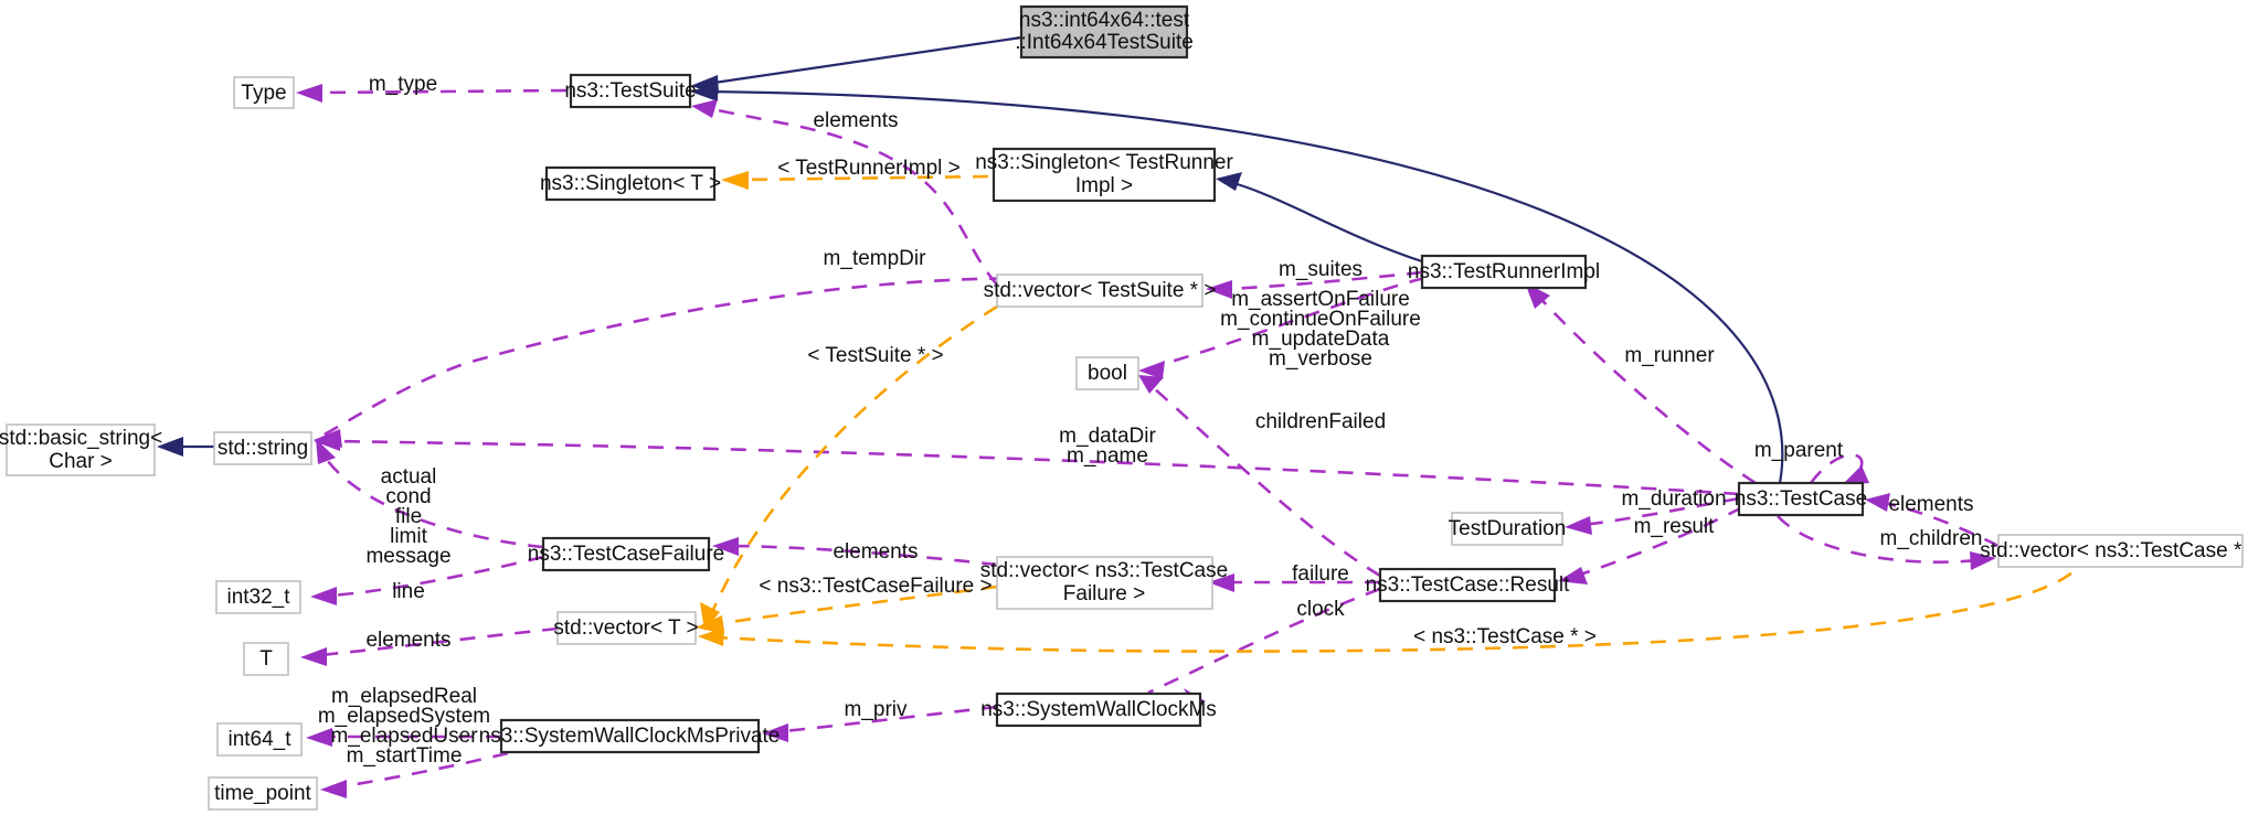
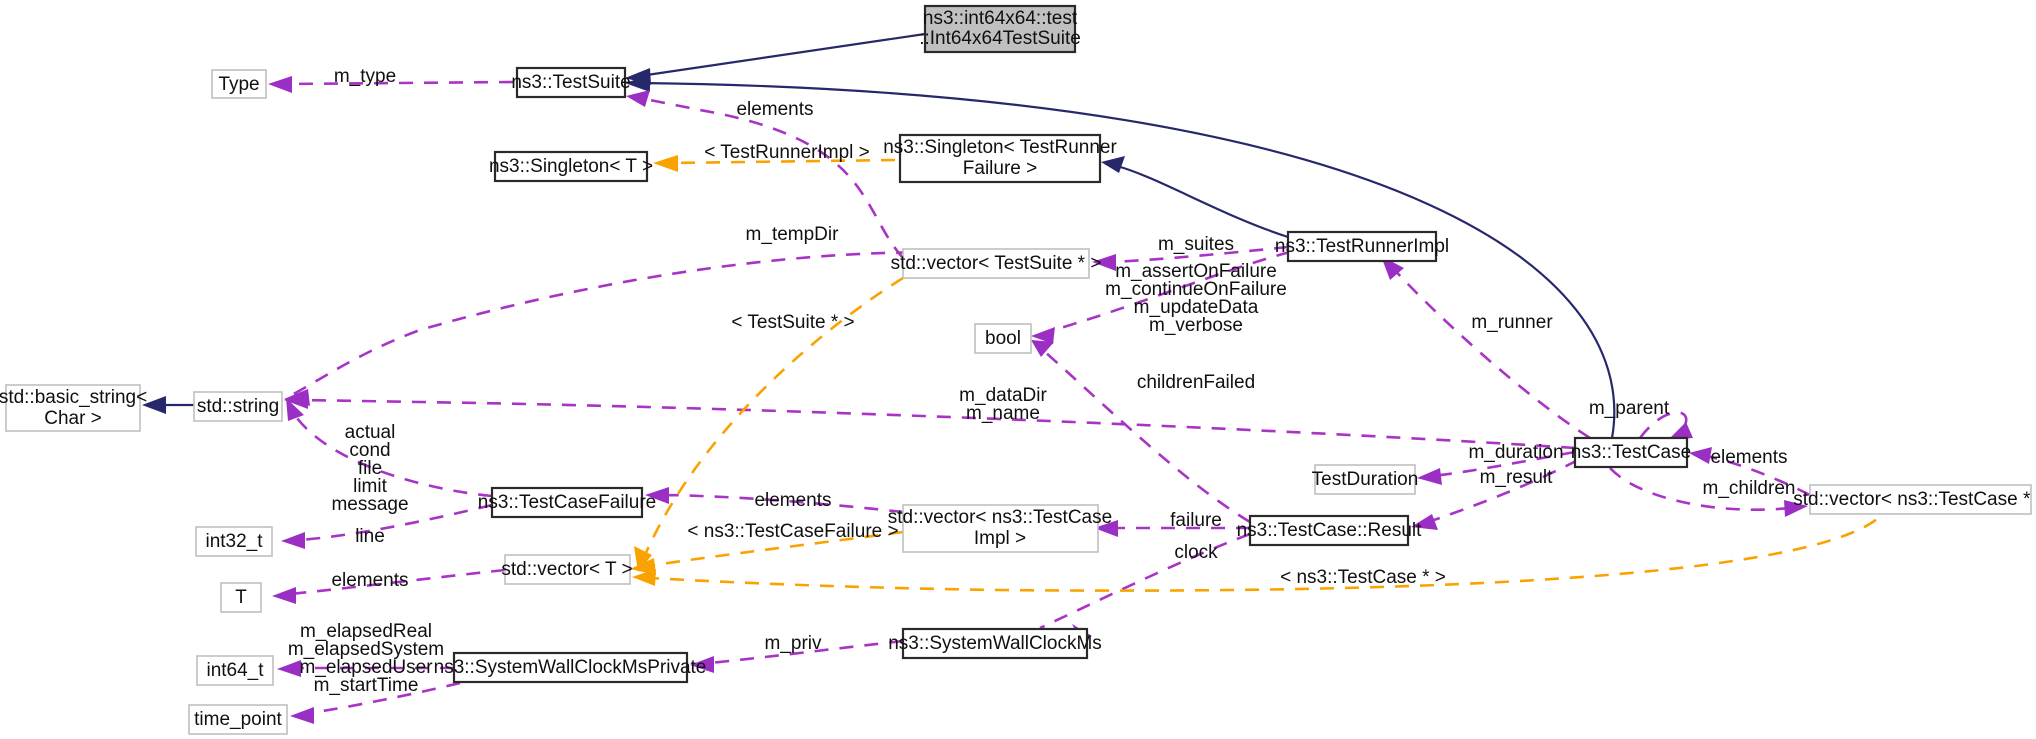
  ns3::int64x64::test
  ::Int64x64TestSuite
  Type
  ns3::TestSuite
  ns3::Singleton< T >
  ns3::Singleton< TestRunner
- Impl >
+ Failure >
  ns3::TestRunnerImpl
  std::vector< TestSuite * >
  bool
  std::basic_string<
  Char >
  std::string
  ns3::TestCase
  TestDuration
  ns3::TestCaseFailure
  std::vector< ns3::TestCase *
  std::vector< ns3::TestCase
- Failure >
+ Impl >
  int32_t
  ns3::TestCase::Result
  std::vector< T >
  T
  int64_t
  ns3::SystemWallClockMsPrivate
  ns3::SystemWallClockMs
  time_point
  m_type
  elements
  < TestRunnerImpl >
  m_tempDir
  m_suites
  m_assertOnFailure
  m_continueOnFailure
  m_updateData
  m_verbose
  < TestSuite * >
  m_runner
  childrenFailed
  m_dataDir
  m_name
  m_parent
  actual
  cond
  file
  limit
  message
  m_duration
  elements
  m_result
  m_children
  elements
  failure
  line
  < ns3::TestCaseFailure >
  clock
  elements
  < ns3::TestCase * >
  m_elapsedReal
  m_elapsedSystem
  m_elapsedUser
  m_priv
  m_startTime
